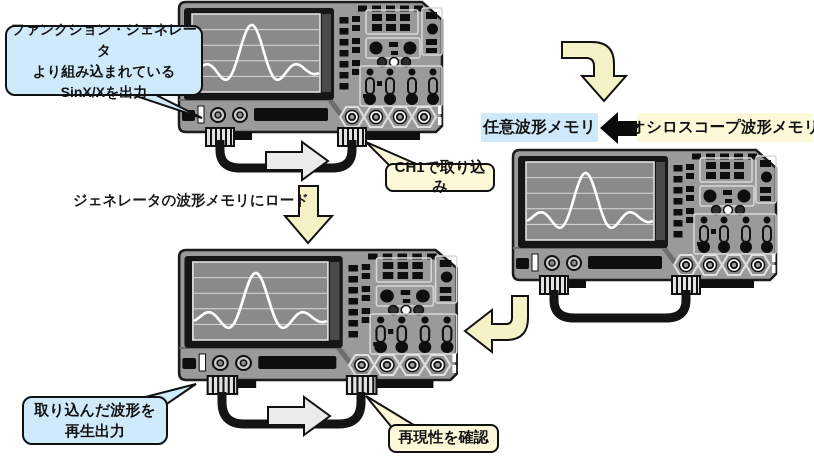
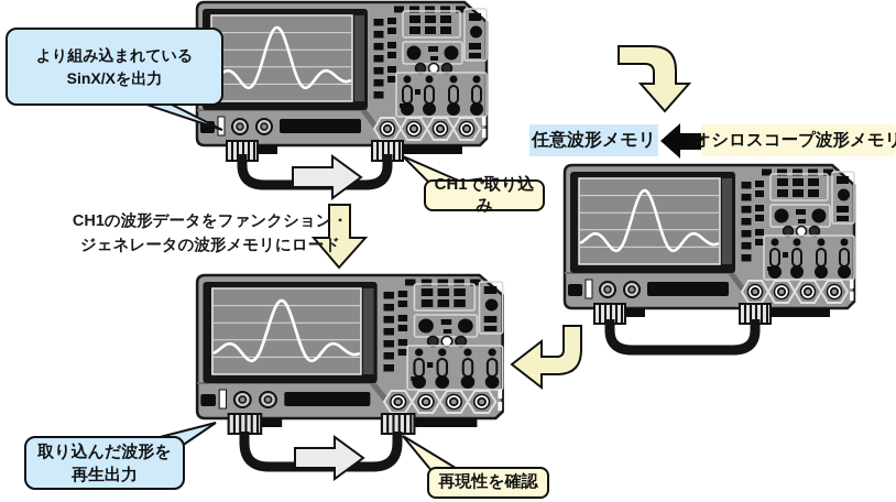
- ファンクション・ジェネレータ
  より組み込まれている
  SinX/Xを出力
  CH1で取り込み
+ CH1の波形データをファンクション・
  ジェネレータの波形メモリにロード
  任意波形メモリ
  オシロスコープ波形メモリ
  取り込んだ波形を
  再生出力
  再現性を確認
